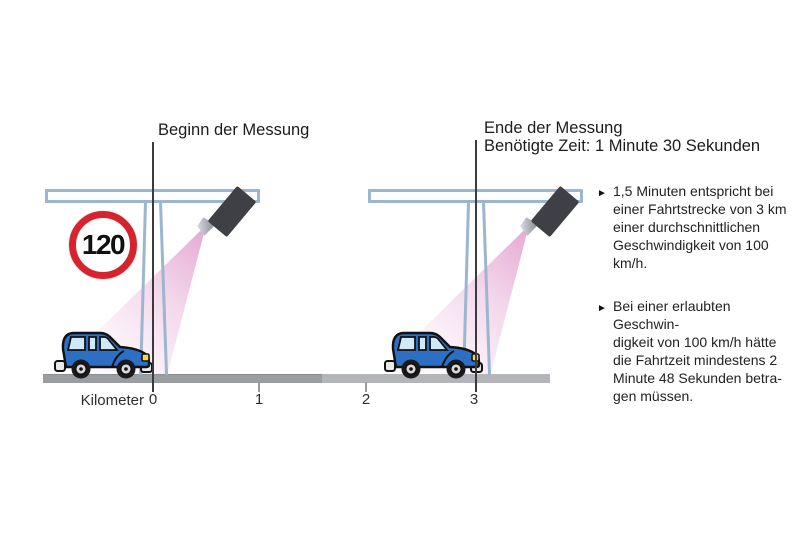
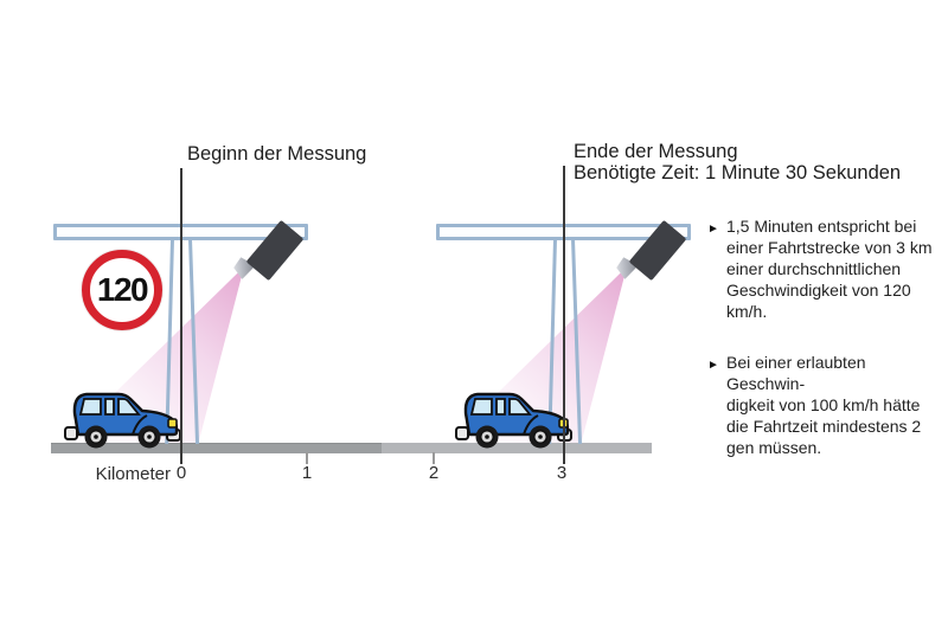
  Beginn der Messung
  Ende der Messung
  Benötigte Zeit: 1 Minute 30 Sekunden
  120
  Kilometer
  0
  1
  2
  3
  ►
  1,5 Minuten entspricht bei
  einer Fahrtstrecke von 3 km
  einer durchschnittlichen
- Geschwindigkeit von 100
+ Geschwindigkeit von 120
  km/h.
  ►
  Bei einer erlaubten Geschwin-
  digkeit von 100 km/h hätte
  die Fahrtzeit mindestens 2
- Minute 48 Sekunden betra-
  gen müssen.
